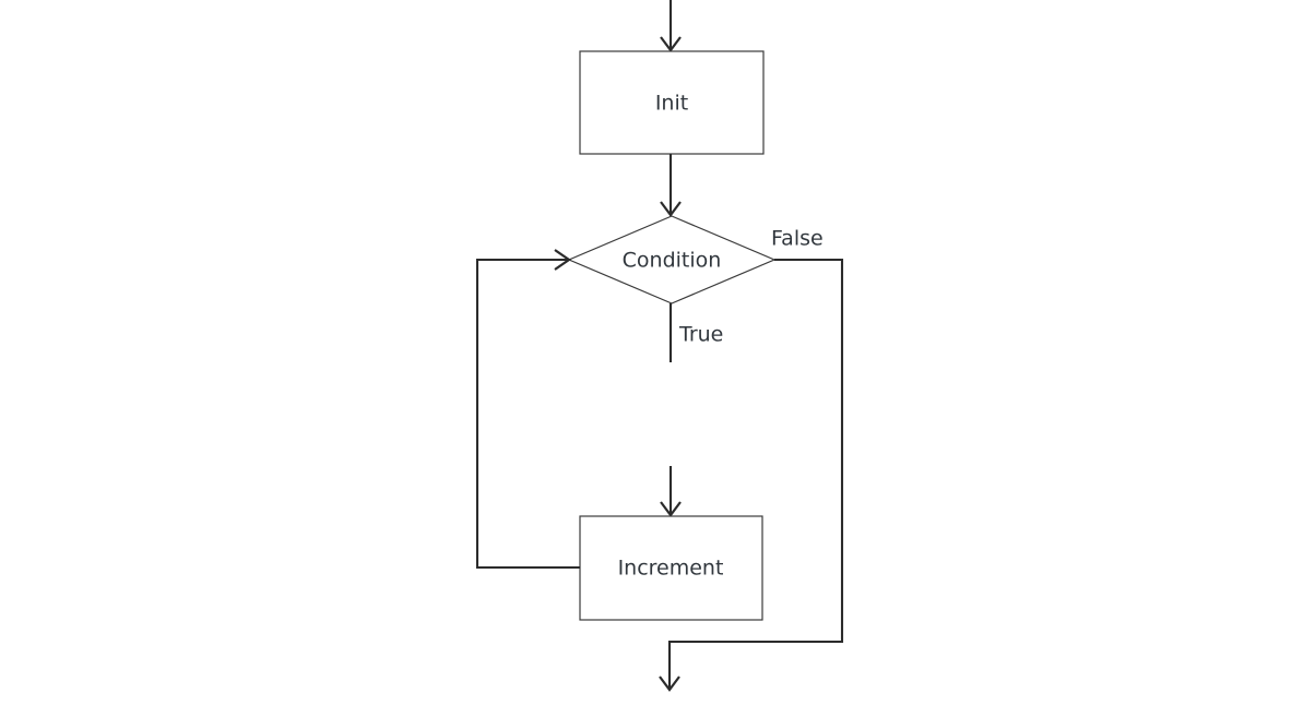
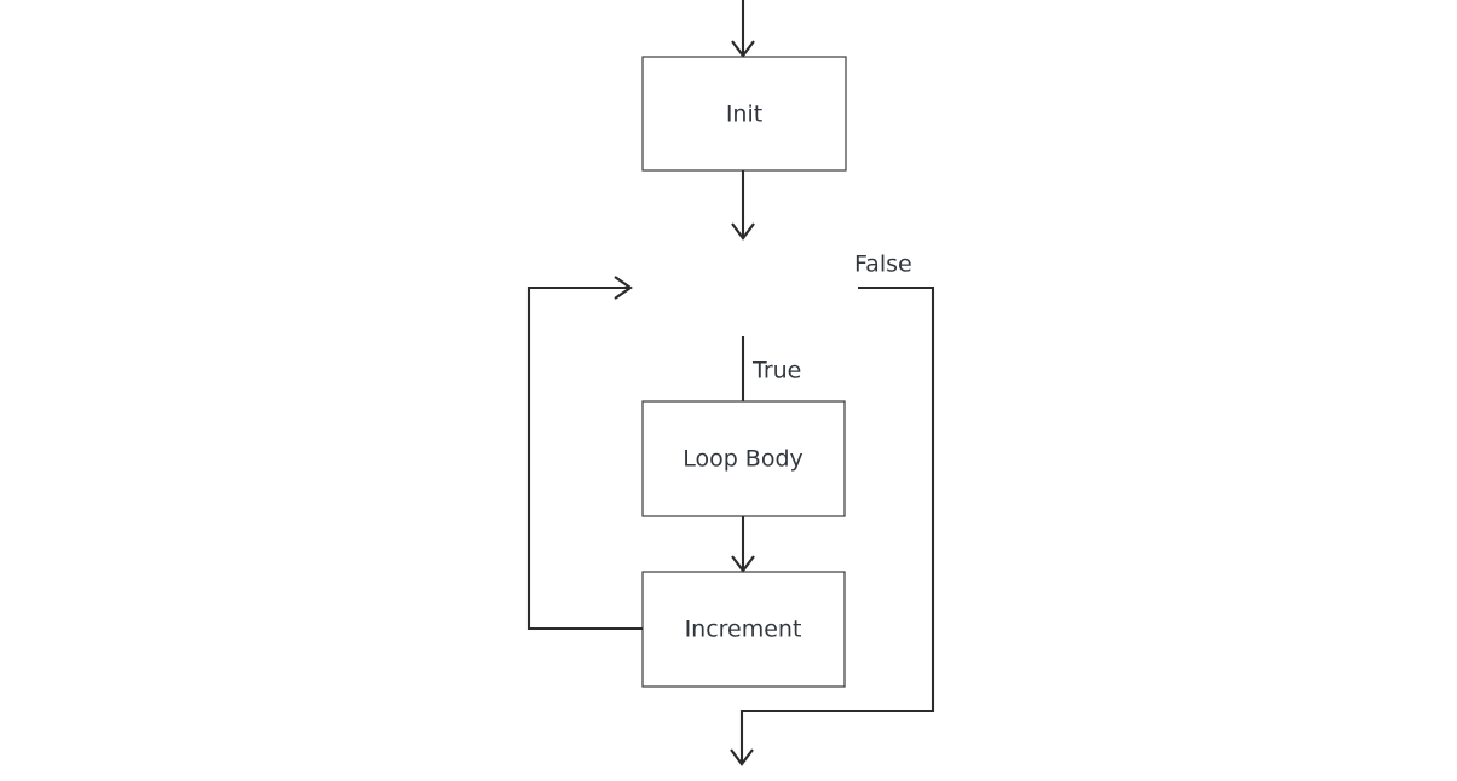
  Init
- Condition
  True
+ Loop Body
  Increment
  False
